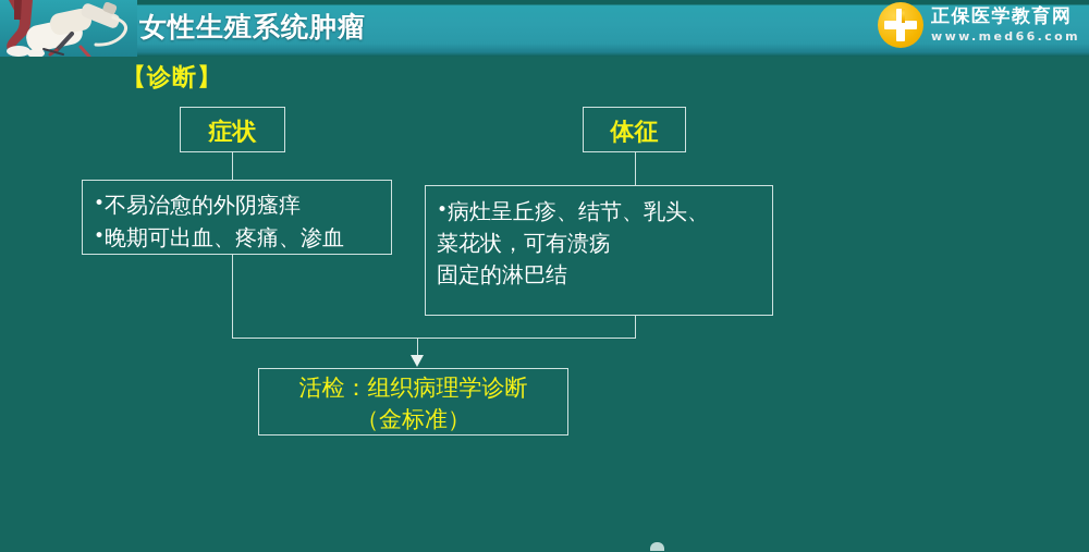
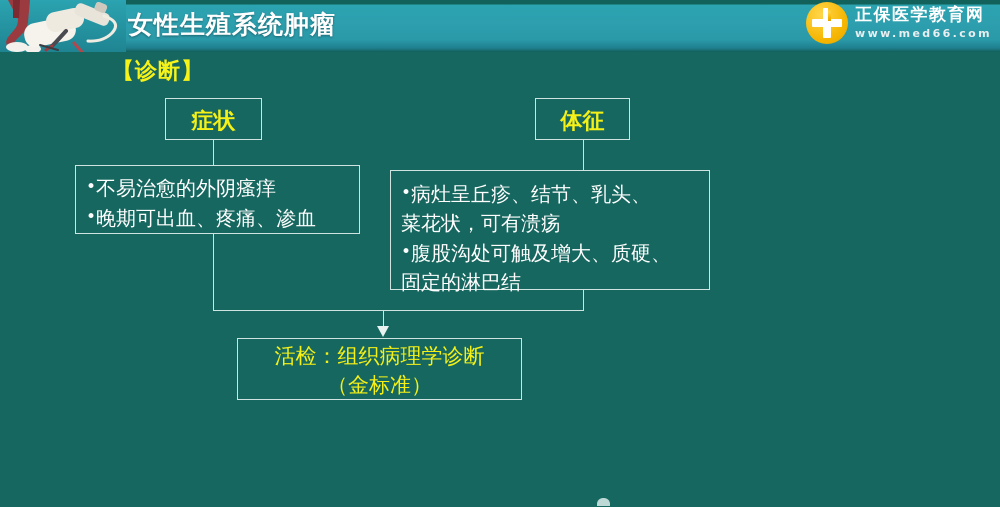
  女性生殖系统肿瘤
  正保医学教育网
  www.med66.com
  【诊断】
  症状
  体征
  •不易治愈的外阴瘙痒
  •晚期可出血、疼痛、渗血
  •病灶呈丘疹、结节、乳头、
  菜花状，可有溃疡
+ •腹股沟处可触及增大、质硬、
  固定的淋巴结
  活检：组织病理学诊断
  （金标准）
